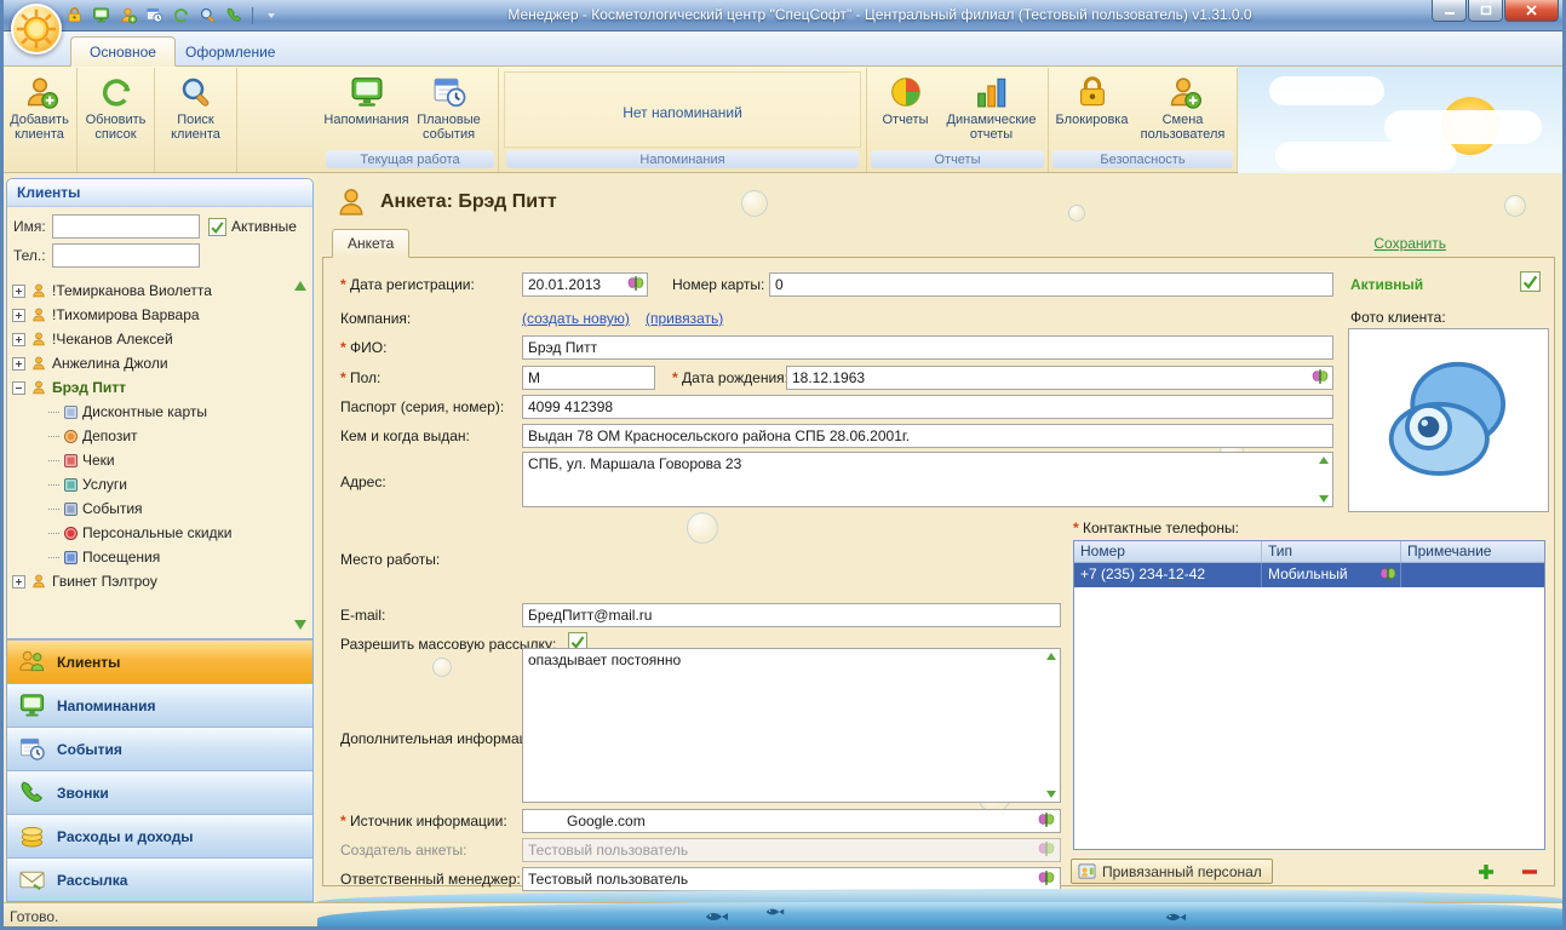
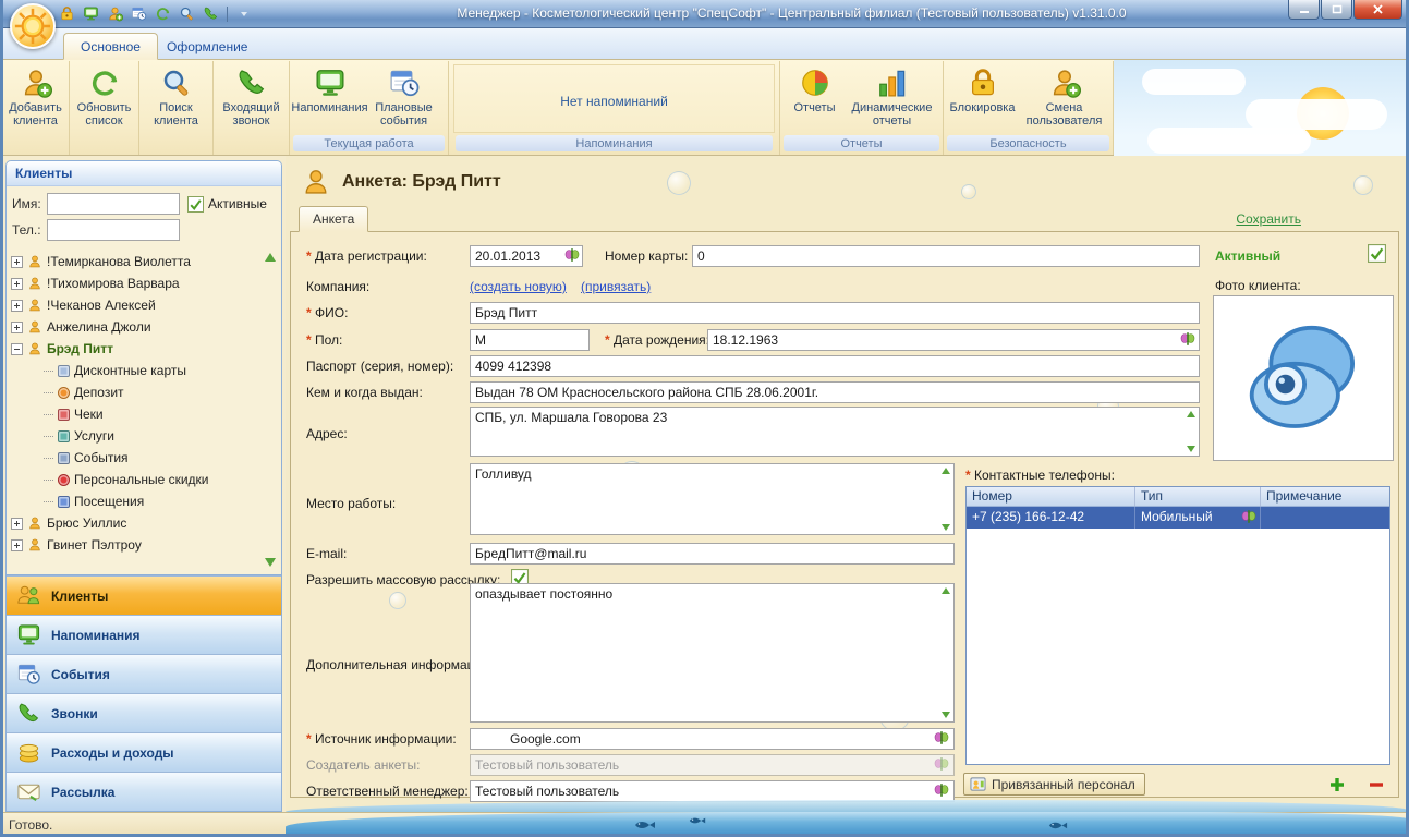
  Менеджер - Косметологический центр "СпецСофт" - Центральный филиал (Тестовый пользователь) v1.31.0.0
  Основное
  Оформление
  Добавить клиента
  Обновить список
  Поиск клиента
+ Входящий звонок
  Напоминания
  Плановые события
  Текущая работа
  Нет напоминаний
  Напоминания
  Отчеты
  Динамические отчеты
  Отчеты
  Блокировка
  Смена пользователя
  Безопасность
  Клиенты
  Имя:
  Активные
  Тел.:
  !Темирканова Виолетта
  !Тихомирова Варвара
  !Чеканов Алексей
  Анжелина Джоли
  Брэд Питт
  Дисконтные карты
  Депозит
  Чеки
  Услуги
  События
  Персональные скидки
  Посещения
+ Брюс Уиллис
  Гвинет Пэлтроу
  Клиенты
  Напоминания
  События
  Звонки
  Расходы и доходы
  Рассылка
  Анкета: Брэд Питт
  Анкета
  Сохранить
  Дата регистрации:
  20.01.2013
  Номер карты:
  0
  Активный
  Компания:
  (создать новую)
  (привязать)
  Фото клиента:
  ФИО:
  Брэд Питт
  Пол:
  М
  Дата рождения
  18.12.1963
  Паспорт (серия, номер):
  4099 412398
  Кем и когда выдан:
  Выдан 78 ОМ Красносельского района СПБ 28.06.2001г.
  Адрес:
  СПБ, ул. Маршала Говорова 23
  Место работы:
+ Голливуд
  Контактные телефоны:
  Номер
  Тип
  Примечание
- +7 (235) 234-12-42
+ +7 (235) 166-12-42
  Мобильный
  E-mail:
  БредПитт@mail.ru
  Разрешить массовую рассылку:
  Дополнительная информа
  опаздывает постоянно
  Источник информации:
  Google.com
  Создатель анкеты:
  Тестовый пользователь
  Ответственный менеджер:
  Тестовый пользователь
  Привязанный персонал
  Готово.
